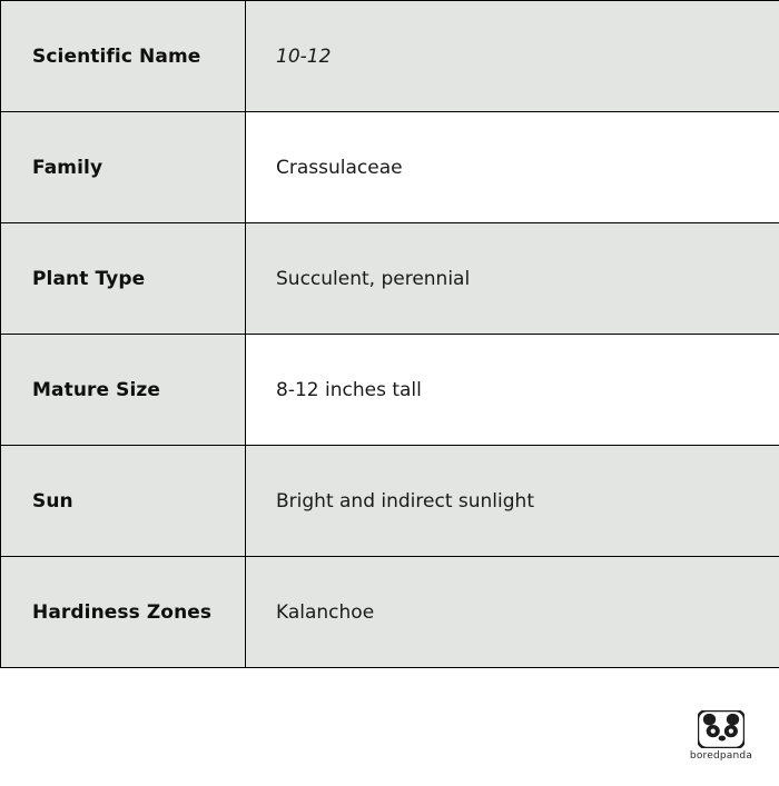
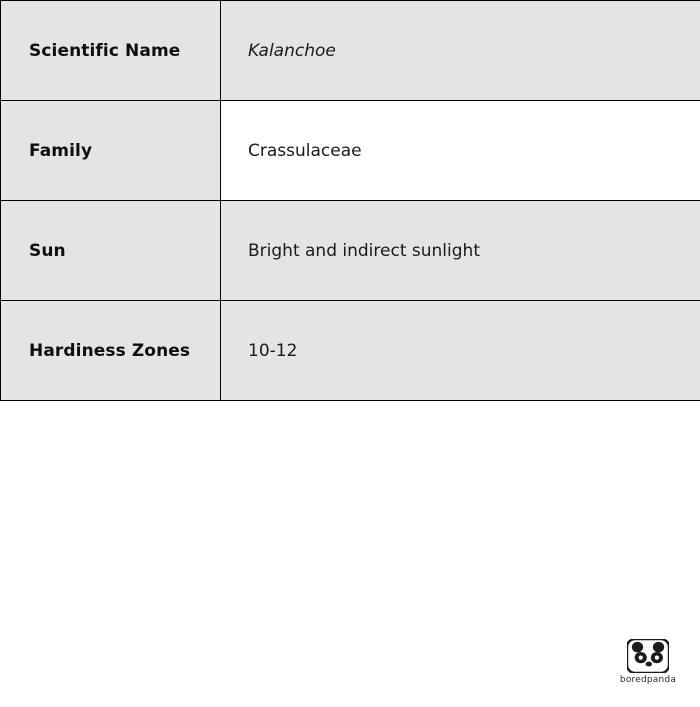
- Scientific Name	10-12
+ Scientific Name	Kalanchoe
  Family	Crassulaceae
- Plant Type	Succulent, perennial
- Mature Size	8-12 inches tall
  Sun	Bright and indirect sunlight
- Hardiness Zones	Kalanchoe
+ Hardiness Zones	10-12
  boredpanda
